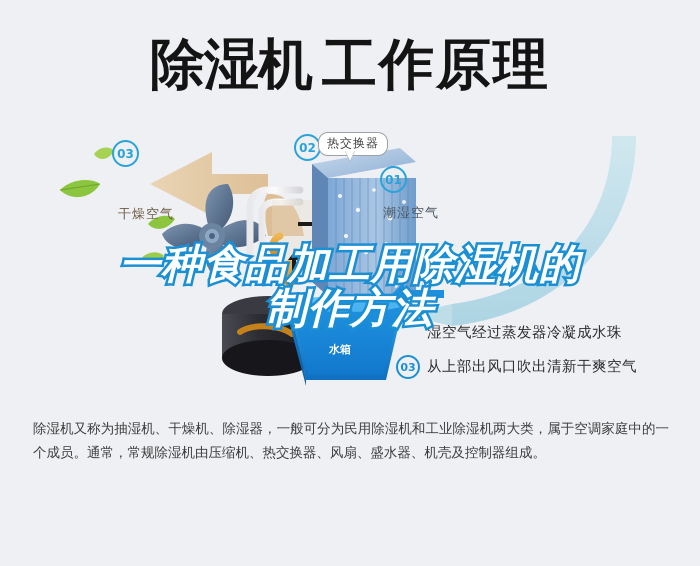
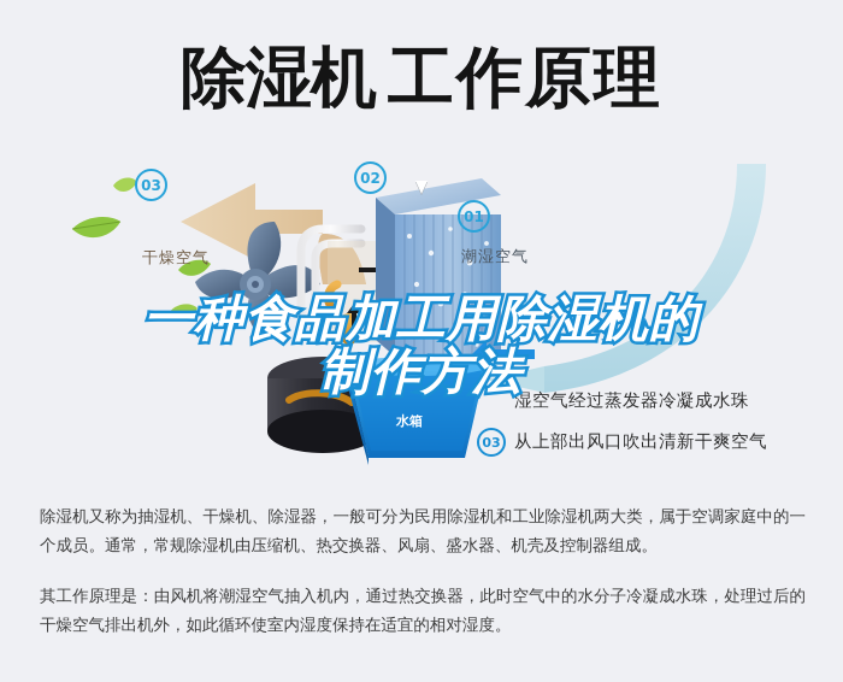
  除湿机 工作原理
  03
  02
  01
- 热交换器
  干燥空气
  潮湿空气
  水箱
  湿空气经过蒸发器冷凝成水珠
  03
  从上部出风口吹出清新干爽空气
  一种食品加工用除湿机的
  制作方法
  除湿机又称为抽湿机、干燥机、除湿器，一般可分为民用除湿机和工业除湿机两大类，属于空调家庭中的一个成员。通常，常规除湿机由压缩机、热交换器、风扇、盛水器、机壳及控制器组成。
+ 其工作原理是：由风机将潮湿空气抽入机内，通过热交换器，此时空气中的水分子冷凝成水珠，处理过后的干燥空气排出机外，如此循环使室内湿度保持在适宜的相对湿度。
